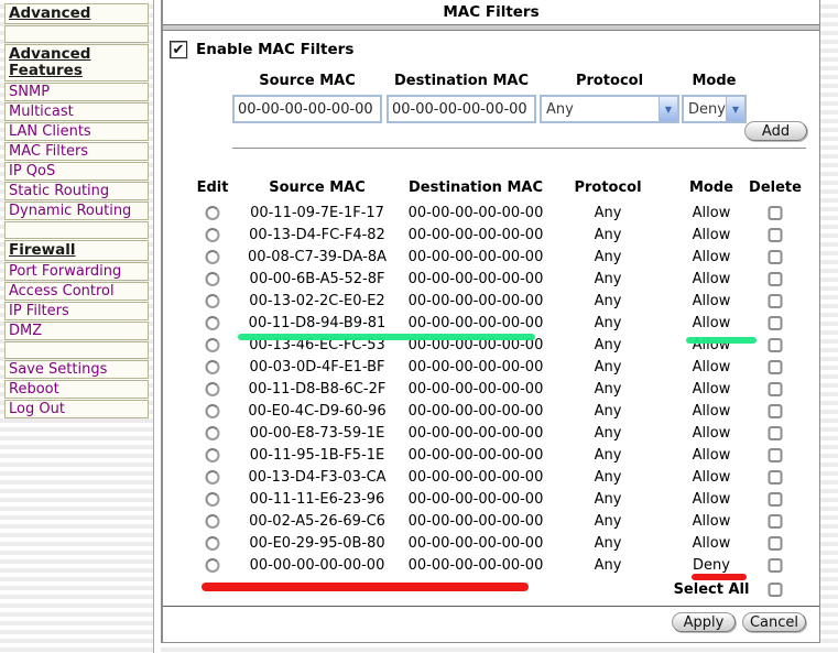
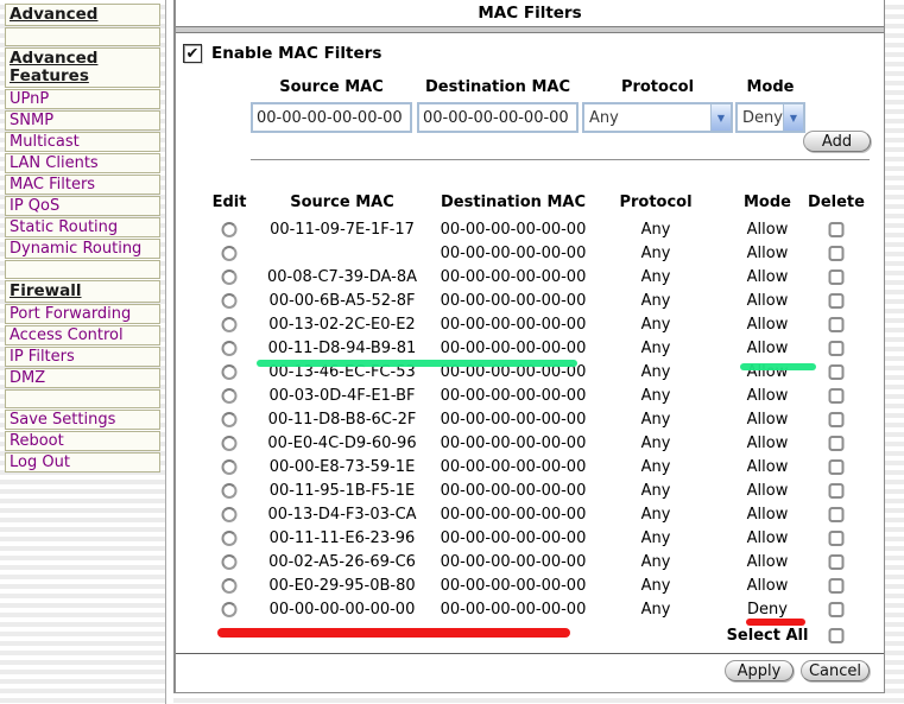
  Advanced
  Advanced Features
+ UPnP
  SNMP
  Multicast
  LAN Clients
  MAC Filters
  IP QoS
  Static Routing
  Dynamic Routing
  Firewall
  Port Forwarding
  Access Control
  IP Filters
  DMZ
  Save Settings
  Reboot
  Log Out
  MAC Filters
  ✔
  Enable MAC Filters
  Source MAC
  Destination MAC
  Protocol
  Mode
  00-00-00-00-00-00
  00-00-00-00-00-00
  Any
  ▼
  Deny
  ▼
  Add
  Edit
  Source MAC
  Destination MAC
  Protocol
  Mode
  Delete
  00-11-09-7E-1F-17
  00-00-00-00-00-00
  Any
  Allow
- 00-13-D4-FC-F4-82
  00-00-00-00-00-00
  Any
  Allow
  00-08-C7-39-DA-8A
  00-00-00-00-00-00
  Any
  Allow
  00-00-6B-A5-52-8F
  00-00-00-00-00-00
  Any
  Allow
  00-13-02-2C-E0-E2
  00-00-00-00-00-00
  Any
  Allow
  00-11-D8-94-B9-81
  00-00-00-00-00-00
  Any
  Allow
  00-13-46-EC-FC-53
  00-00-00-00-00-00
  Any
  Allow
  00-03-0D-4F-E1-BF
  00-00-00-00-00-00
  Any
  Allow
  00-11-D8-B8-6C-2F
  00-00-00-00-00-00
  Any
  Allow
  00-E0-4C-D9-60-96
  00-00-00-00-00-00
  Any
  Allow
  00-00-E8-73-59-1E
  00-00-00-00-00-00
  Any
  Allow
  00-11-95-1B-F5-1E
  00-00-00-00-00-00
  Any
  Allow
  00-13-D4-F3-03-CA
  00-00-00-00-00-00
  Any
  Allow
  00-11-11-E6-23-96
  00-00-00-00-00-00
  Any
  Allow
  00-02-A5-26-69-C6
  00-00-00-00-00-00
  Any
  Allow
  00-E0-29-95-0B-80
  00-00-00-00-00-00
  Any
  Allow
  00-00-00-00-00-00
  00-00-00-00-00-00
  Any
  Deny
  Select All
  Apply
  Cancel
